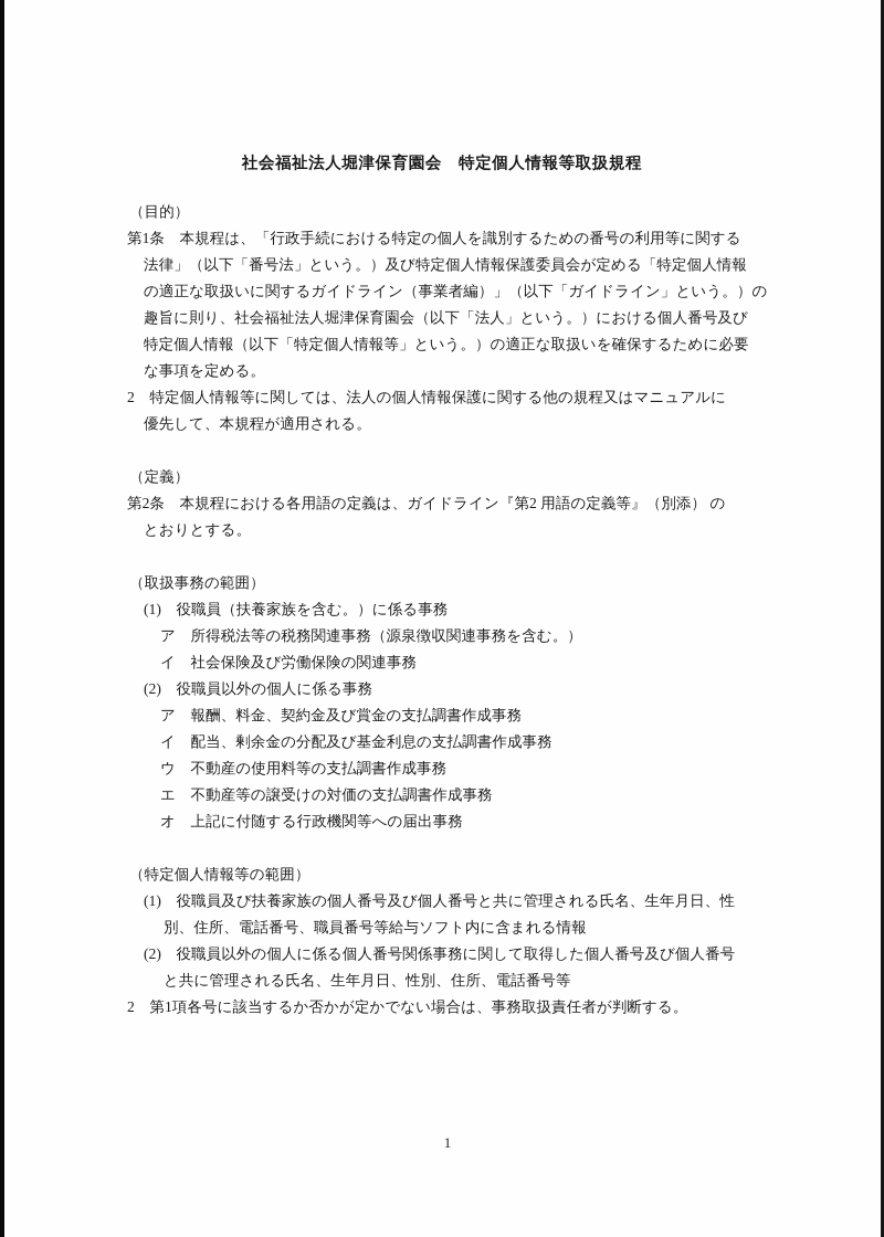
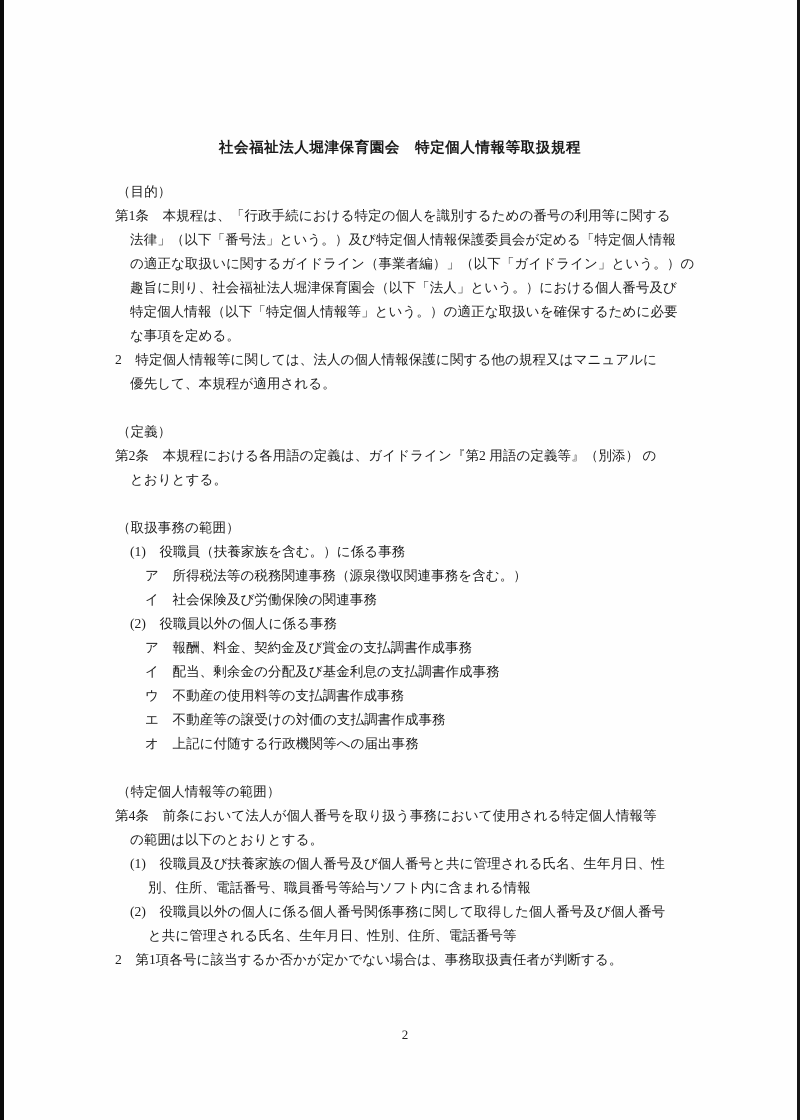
  社会福祉法人堀津保育園会 特定個人情報等取扱規程
  （目的）
  第1条 本規程は、「行政手続における特定の個人を識別するための番号の利用等に関する
  法律」（以下「番号法」という。）及び特定個人情報保護委員会が定める「特定個人情報
  の適正な取扱いに関するガイドライン（事業者編）」（以下「ガイドライン」という。）の
  趣旨に則り、社会福祉法人堀津保育園会（以下「法人」という。）における個人番号及び
  特定個人情報（以下「特定個人情報等」という。）の適正な取扱いを確保するために必要
  な事項を定める。
  2 特定個人情報等に関しては、法人の個人情報保護に関する他の規程又はマニュアルに
  優先して、本規程が適用される。
  （定義）
  第2条 本規程における各用語の定義は、ガイドライン『第2 用語の定義等』（別添） の
  とおりとする。
  （取扱事務の範囲）
  (1) 役職員（扶養家族を含む。）に係る事務
  ア 所得税法等の税務関連事務（源泉徴収関連事務を含む。）
  イ 社会保険及び労働保険の関連事務
  (2) 役職員以外の個人に係る事務
  ア 報酬、料金、契約金及び賞金の支払調書作成事務
  イ 配当、剰余金の分配及び基金利息の支払調書作成事務
  ウ 不動産の使用料等の支払調書作成事務
  エ 不動産等の譲受けの対価の支払調書作成事務
  オ 上記に付随する行政機関等への届出事務
  （特定個人情報等の範囲）
+ 第4条 前条において法人が個人番号を取り扱う事務において使用される特定個人情報等
+ の範囲は以下のとおりとする。
  (1) 役職員及び扶養家族の個人番号及び個人番号と共に管理される氏名、生年月日、性
  別、住所、電話番号、職員番号等給与ソフト内に含まれる情報
  (2) 役職員以外の個人に係る個人番号関係事務に関して取得した個人番号及び個人番号
  と共に管理される氏名、生年月日、性別、住所、電話番号等
  2 第1項各号に該当するか否かが定かでない場合は、事務取扱責任者が判断する。
- 1
+ 2
